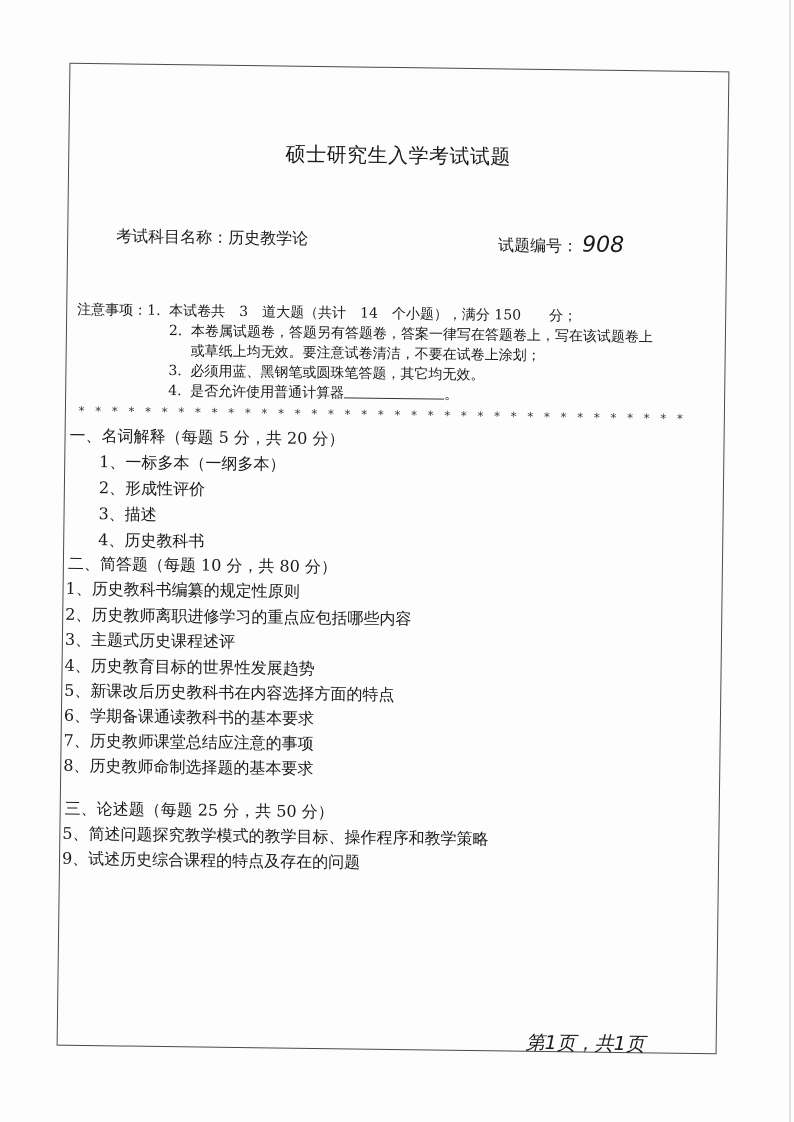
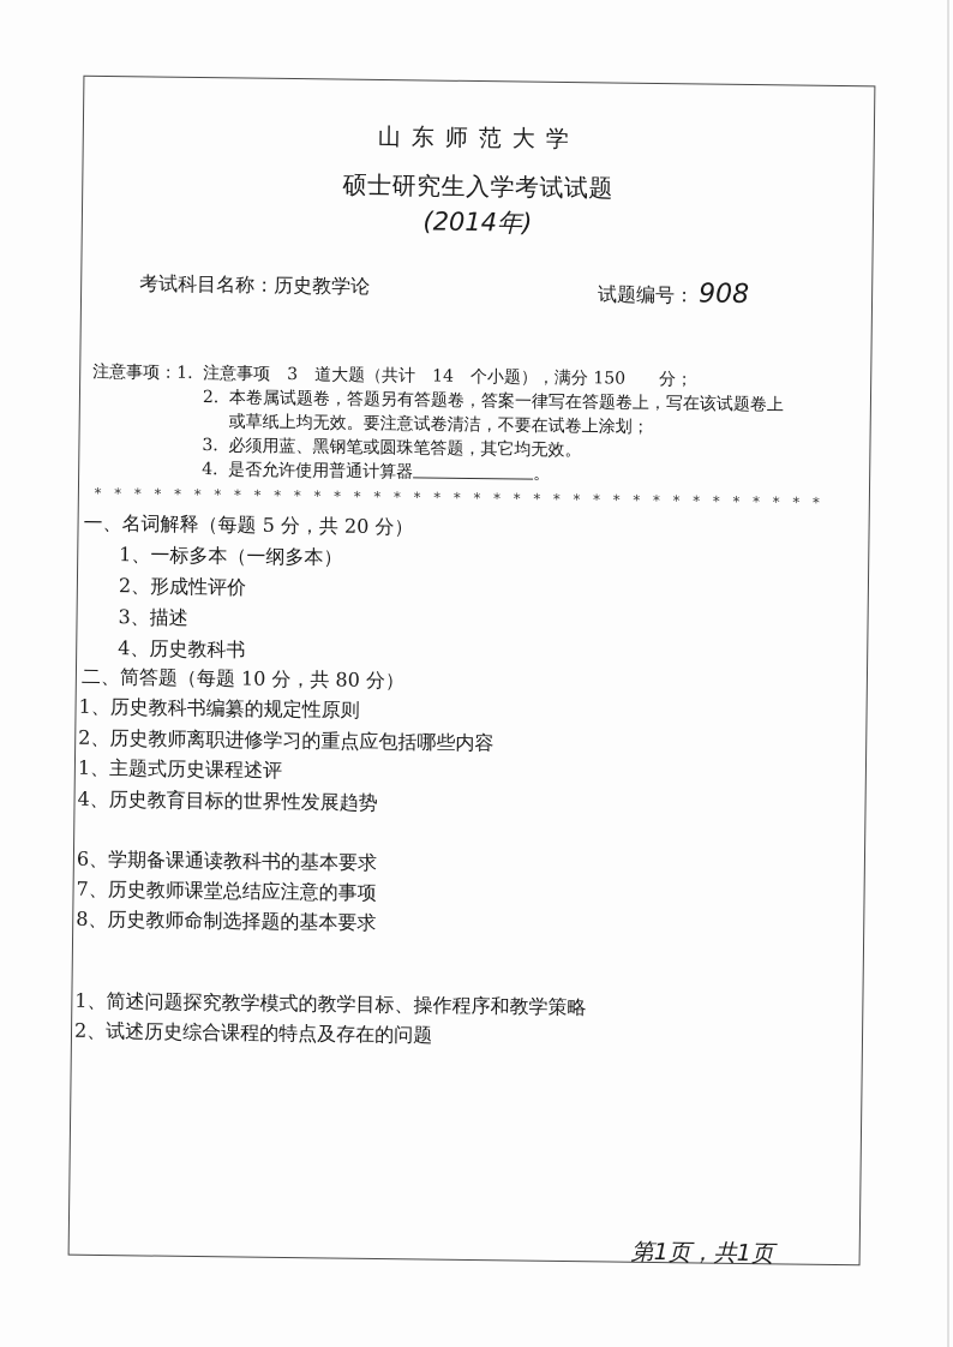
+ 山东师范大学
  硕士研究生入学考试试题
+ (2014年)
  考试科目名称：历史教学论
  试题编号： 908
  注意事项：
  1.
- 本试卷共 3 道大题（共计 14 个小题），满分 150 分；
+ 注意事项 3 道大题（共计 14 个小题），满分 150 分；
  2.
  本卷属试题卷，答题另有答题卷，答案一律写在答题卷上，写在该试题卷上
  或草纸上均无效。要注意试卷清洁，不要在试卷上涂划；
  3.
  必须用蓝、黑钢笔或圆珠笔答题，其它均无效。
  4.
  是否允许使用普通计算器
  。
  *************************************
  一、名词解释（每题 5 分，共 20 分）
  1、一标多本（一纲多本）
  2、形成性评价
  3、描述
  4、历史教科书
  二、简答题（每题 10 分，共 80 分）
  1、历史教科书编纂的规定性原则
  2、历史教师离职进修学习的重点应包括哪些内容
- 3、主题式历史课程述评
+ 1、主题式历史课程述评
  4、历史教育目标的世界性发展趋势
- 5、新课改后历史教科书在内容选择方面的特点
  6、学期备课通读教科书的基本要求
  7、历史教师课堂总结应注意的事项
  8、历史教师命制选择题的基本要求
- 三、论述题（每题 25 分，共 50 分）
- 5、简述问题探究教学模式的教学目标、操作程序和教学策略
+ 1、简述问题探究教学模式的教学目标、操作程序和教学策略
- 9、试述历史综合课程的特点及存在的问题
+ 2、试述历史综合课程的特点及存在的问题
  第1页，共1页
